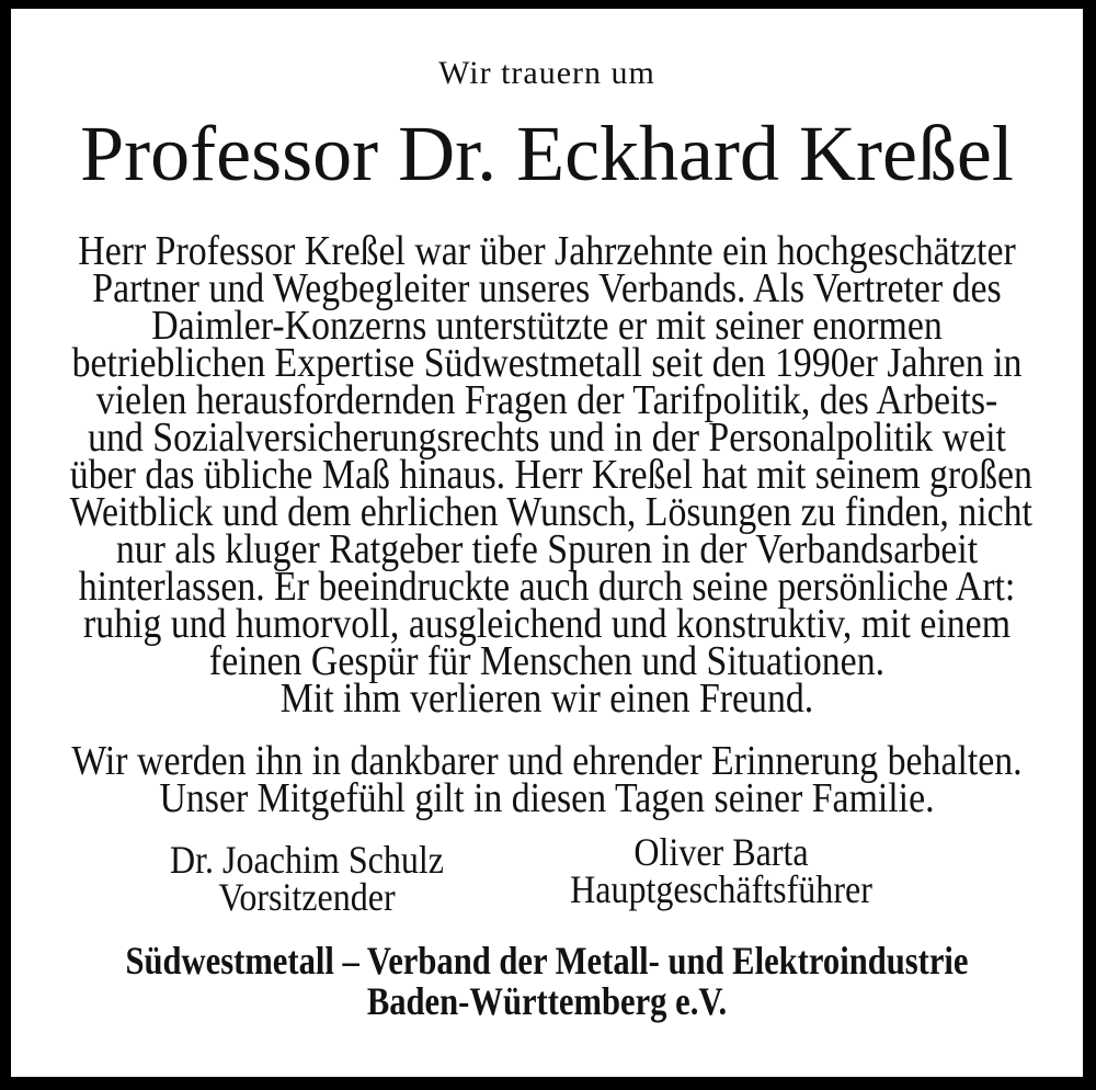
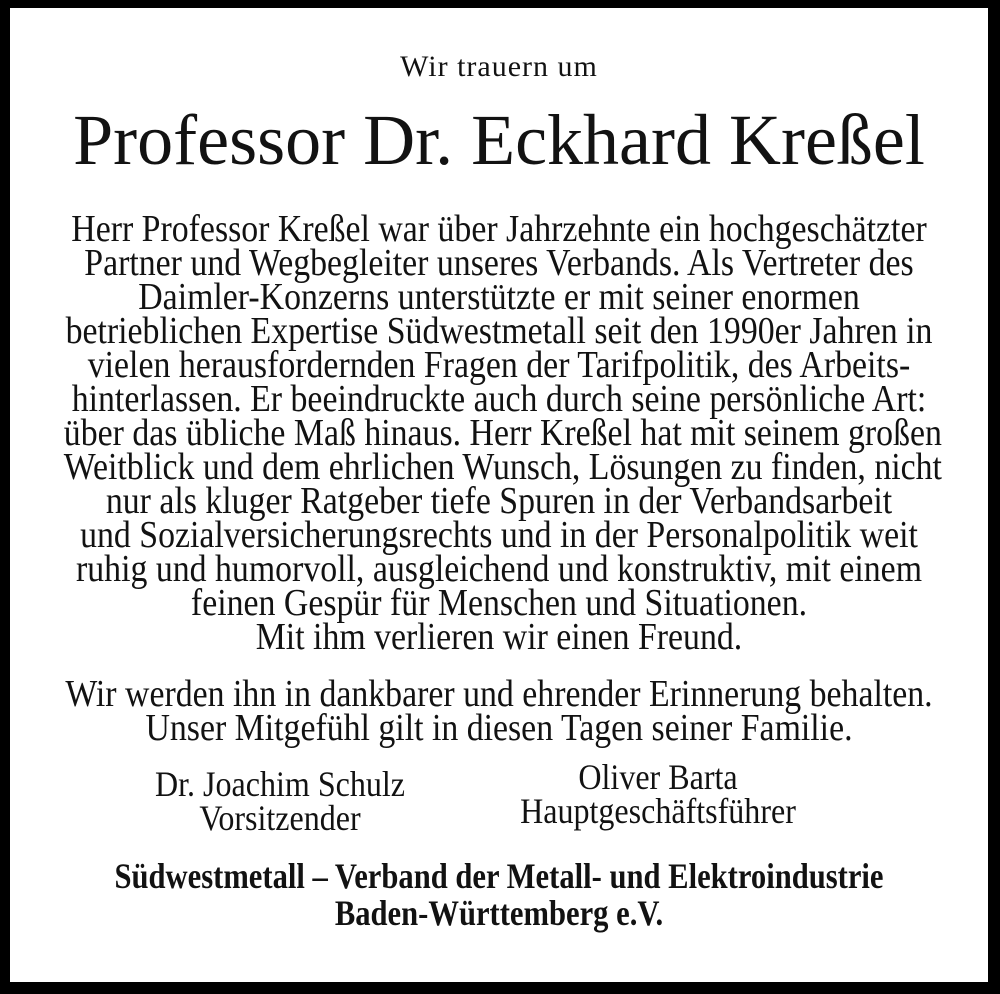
  Wir trauern um
  Professor Dr. Eckhard Kreßel
  Herr Professor Kreßel war über Jahrzehnte ein hochgeschätzter
  Partner und Wegbegleiter unseres Verbands. Als Vertreter des
  Daimler-Konzerns unterstützte er mit seiner enormen
  betrieblichen Expertise Südwestmetall seit den 1990er Jahren in
  vielen herausfordernden Fragen der Tarifpolitik, des Arbeits-
- und Sozialversicherungsrechts und in der Personalpolitik weit
+ hinterlassen. Er beeindruckte auch durch seine persönliche Art:
  über das übliche Maß hinaus. Herr Kreßel hat mit seinem großen
  Weitblick und dem ehrlichen Wunsch, Lösungen zu finden, nicht
  nur als kluger Ratgeber tiefe Spuren in der Verbandsarbeit
- hinterlassen. Er beeindruckte auch durch seine persönliche Art:
+ und Sozialversicherungsrechts und in der Personalpolitik weit
  ruhig und humorvoll, ausgleichend und konstruktiv, mit einem
  feinen Gespür für Menschen und Situationen.
  Mit ihm verlieren wir einen Freund.
  Wir werden ihn in dankbarer und ehrender Erinnerung behalten.
  Unser Mitgefühl gilt in diesen Tagen seiner Familie.
  Dr. Joachim Schulz
  Vorsitzender
  Oliver Barta
  Hauptgeschäftsführer
  Südwestmetall – Verband der Metall- und Elektroindustrie
  Baden-Württemberg e.V.
